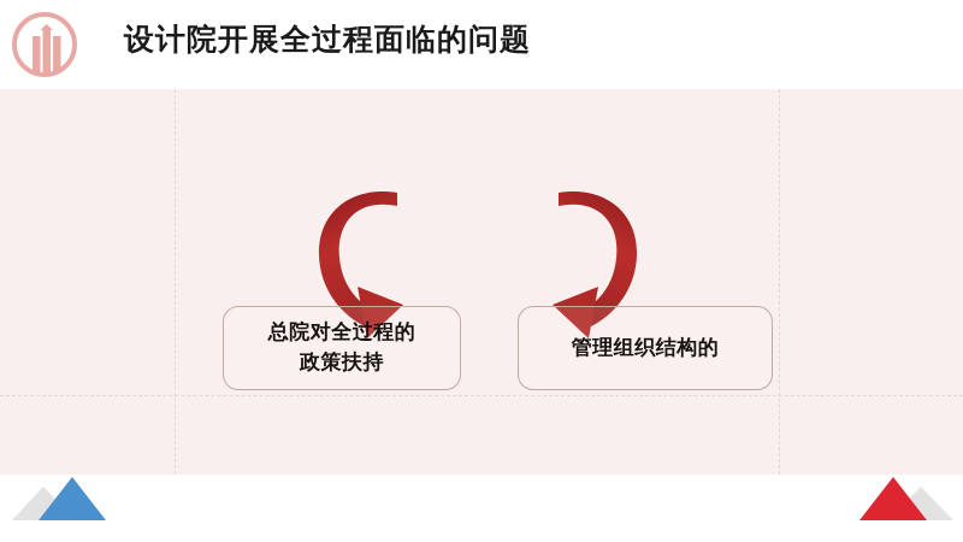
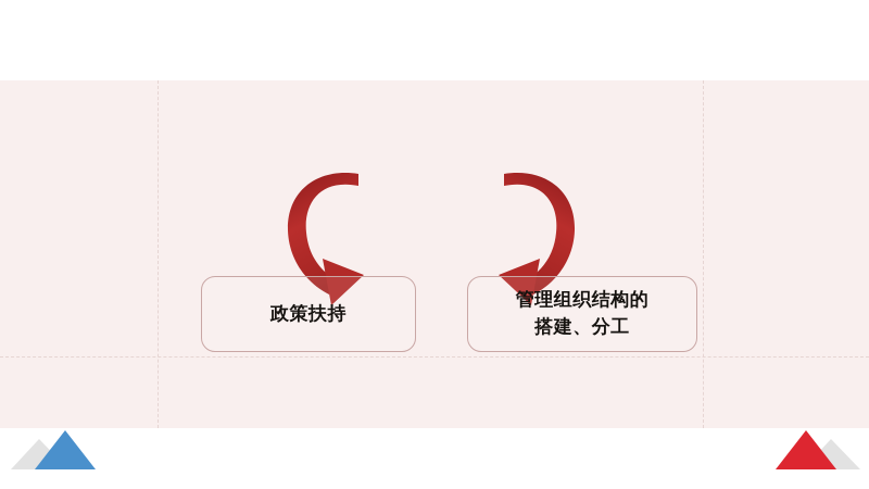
- 设计院开展全过程面临的问题
- 总院对全过程的
  政策扶持
  管理组织结构的
+ 搭建、分工
